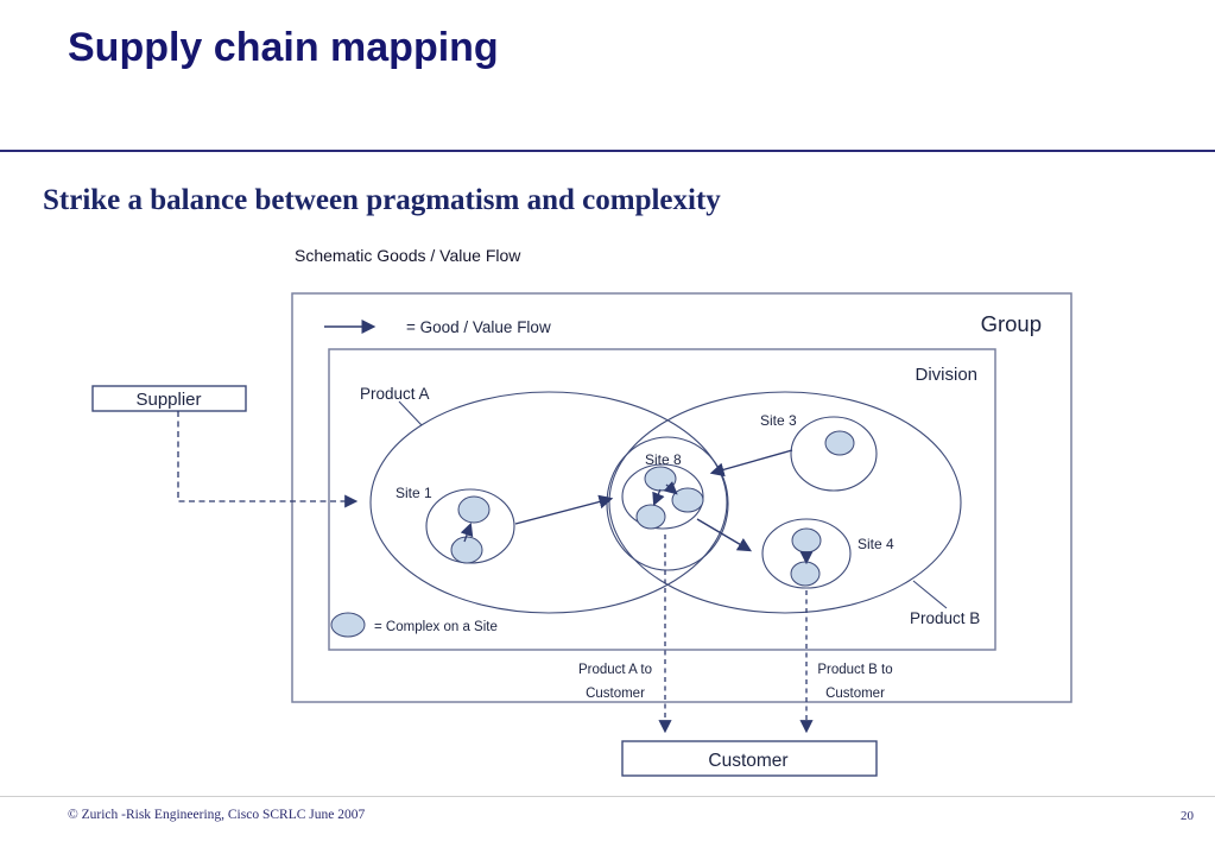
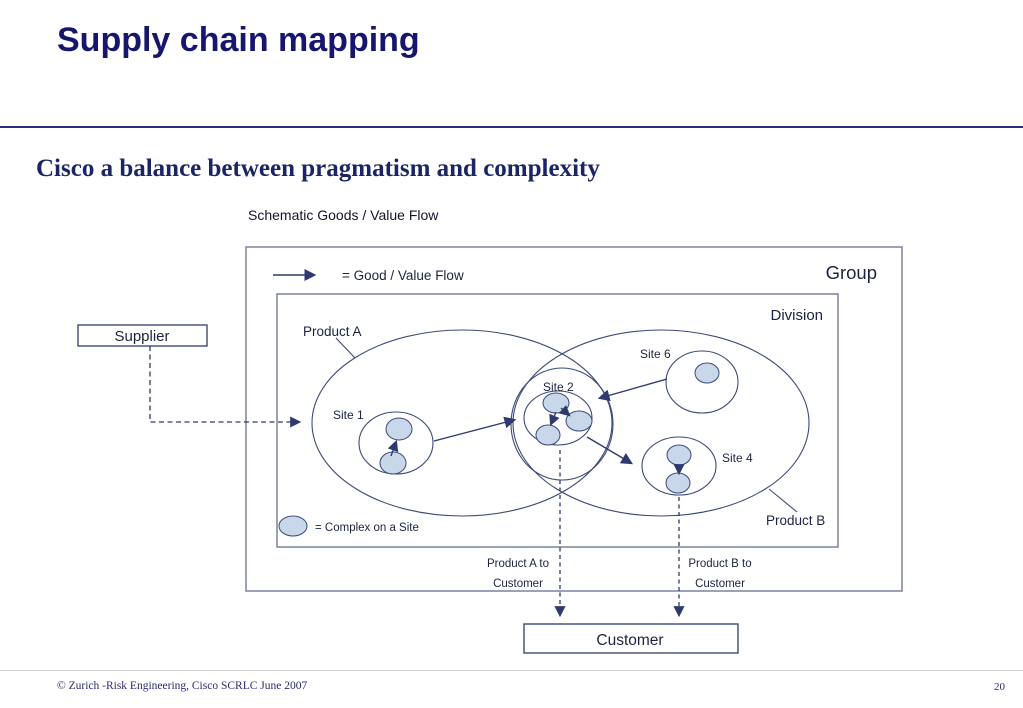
  Supply chain mapping
- Strike a balance between pragmatism and complexity
+ Cisco a balance between pragmatism and complexity
  Schematic Goods / Value Flow
  Group
  Division
  = Good / Value Flow
  Product A
  Product B
  Site 1
- Site 8
+ Site 2
- Site 3
+ Site 6
  Site 4
  Supplier
  = Complex on a Site
  Product A to
  Customer
  Product B to
  Customer
  Customer
  © Zurich -Risk Engineering, Cisco SCRLC June 2007
  20
